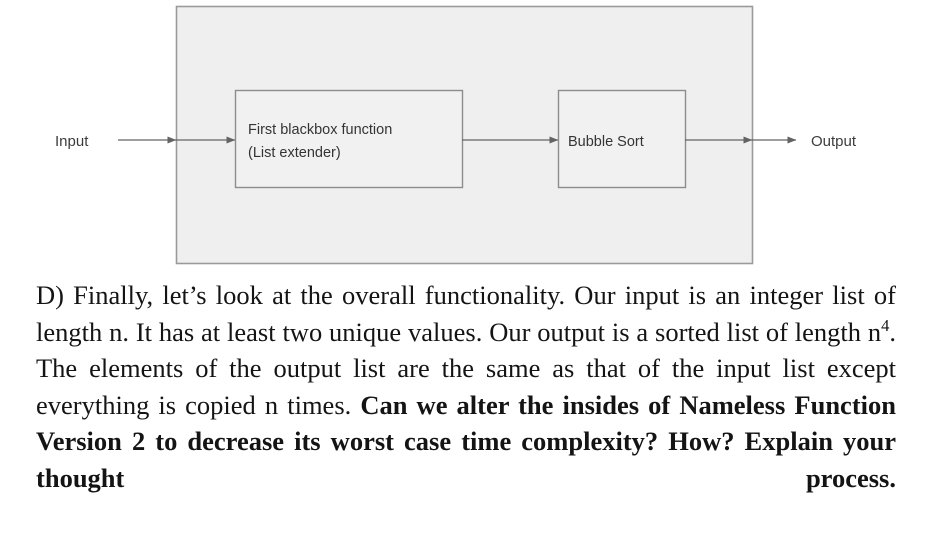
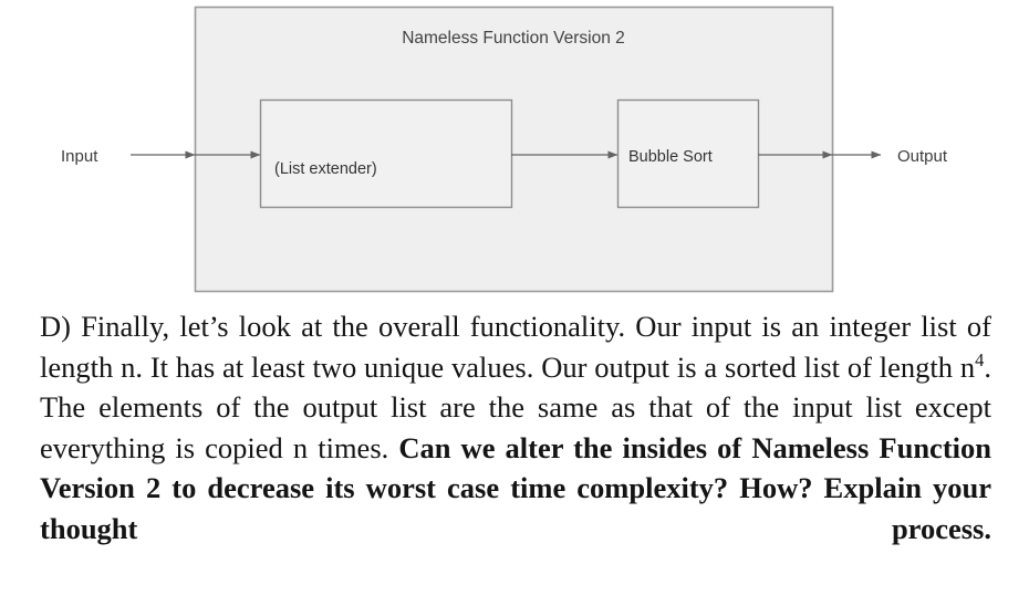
+ Nameless Function Version 2
  Input
- First blackbox function
  (List extender)
  Bubble Sort
  Output
  D) Finally, let’s look at the overall functionality. Our input is an integer list of length n. It has at least two unique values. Our output is a sorted list of length n4. The elements of the output list are the same as that of the input list except everything is copied n times. Can we alter the insides of Nameless Function Version 2 to decrease its worst case time complexity? How? Explain your thought process.
